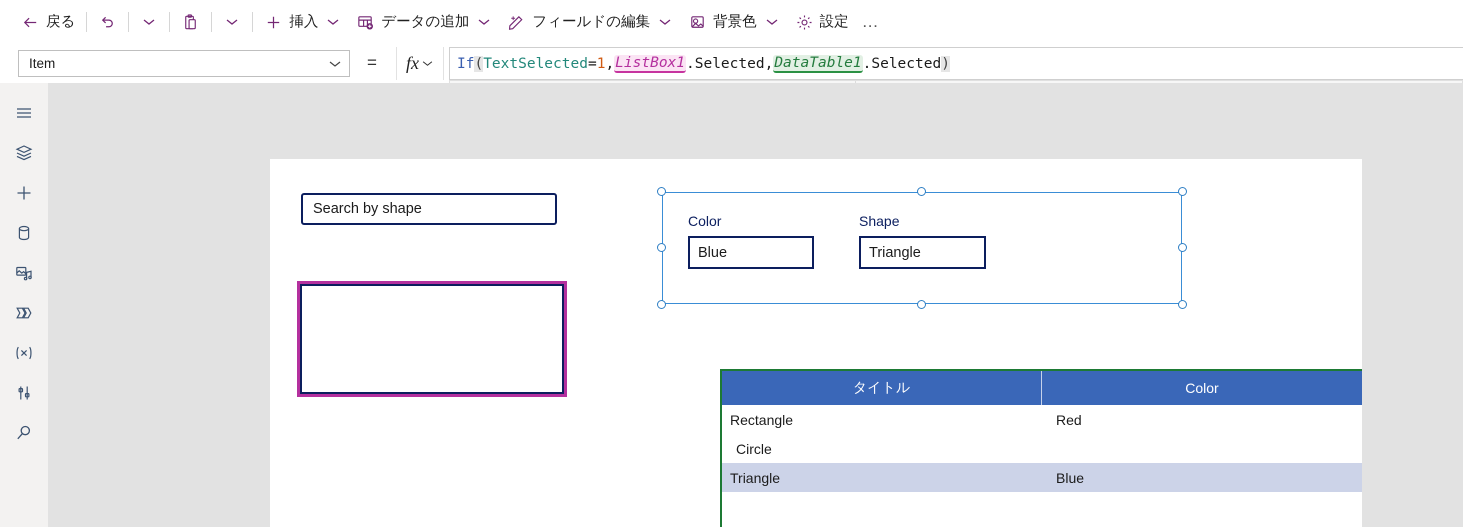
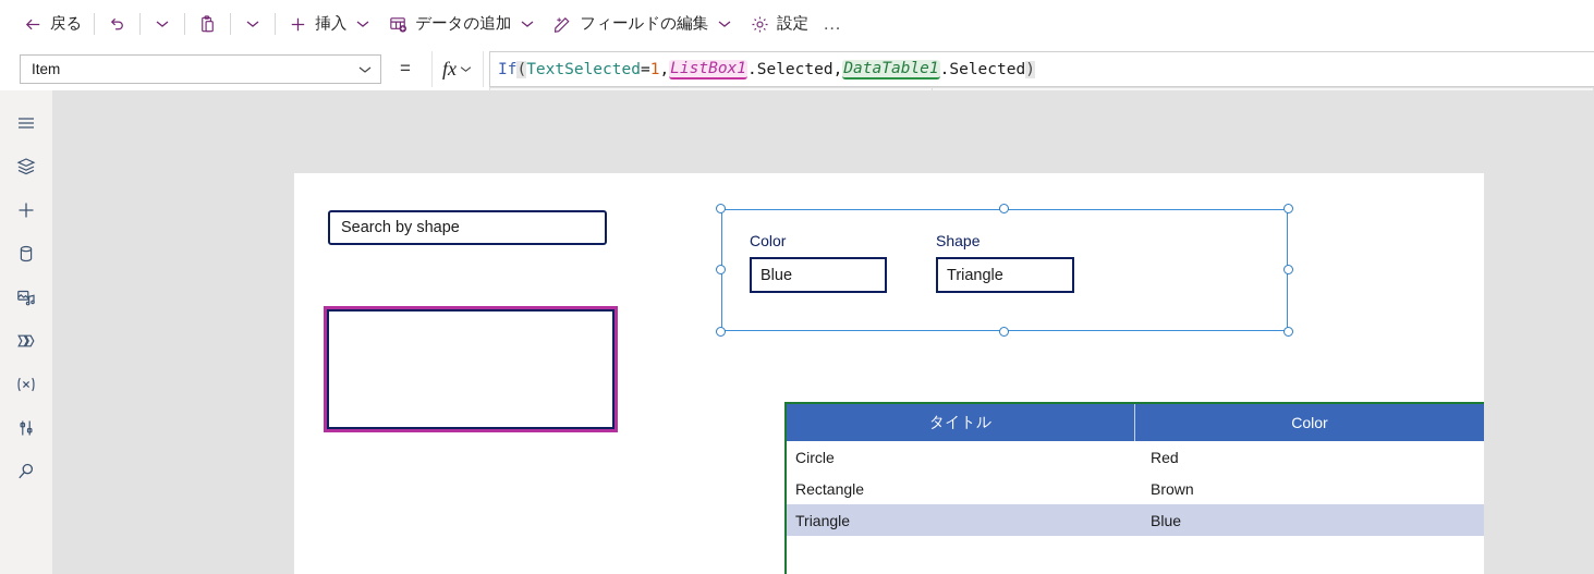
  戻る
  挿入
  データの追加
  フィールドの編集
- 背景色
  設定
  …
  Item
  =
  fx
  If
  (
  TextSelected
  =
  1
  ,
  ListBox1
  .Selected
  ,
  DataTable1
  .Selected
  )
  Search by shape
  Color
  Blue
  Shape
  Triangle
  タイトル
  Color
- Rectangle
+ Circle
  Red
- Circle
+ Rectangle
+ Brown
  Triangle
  Blue
